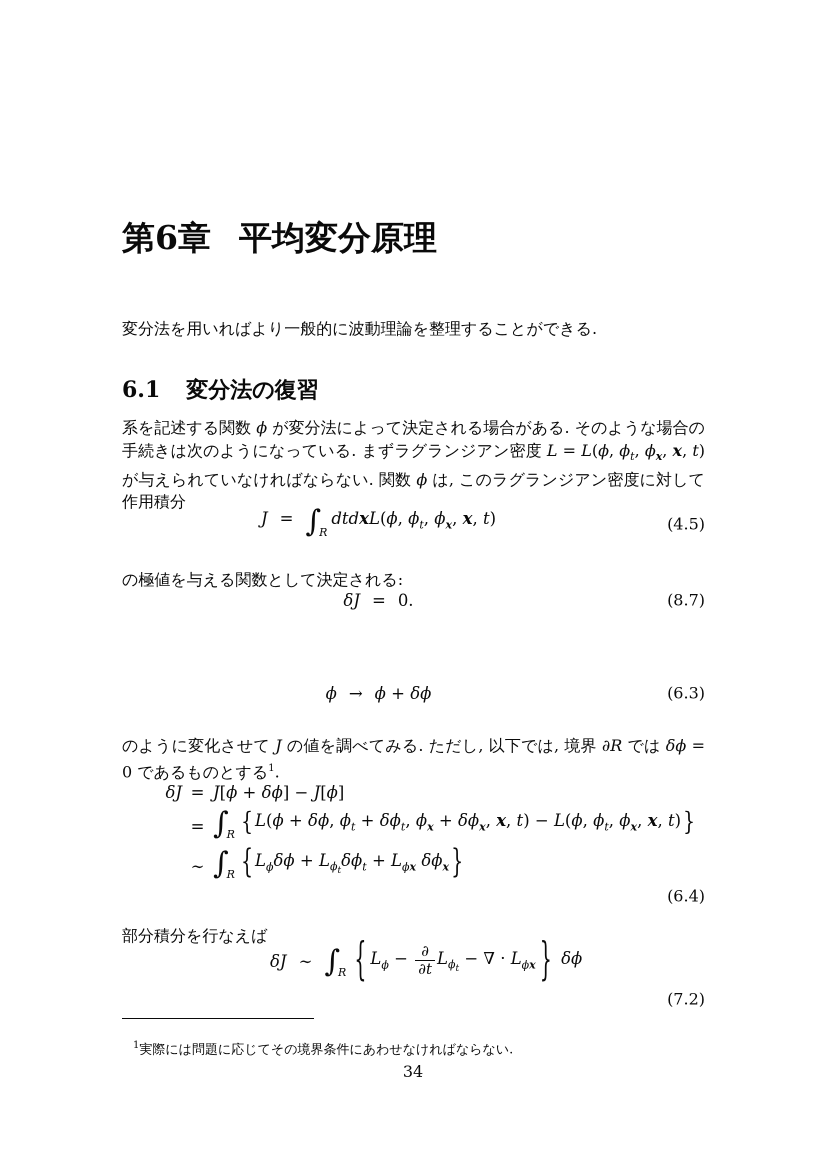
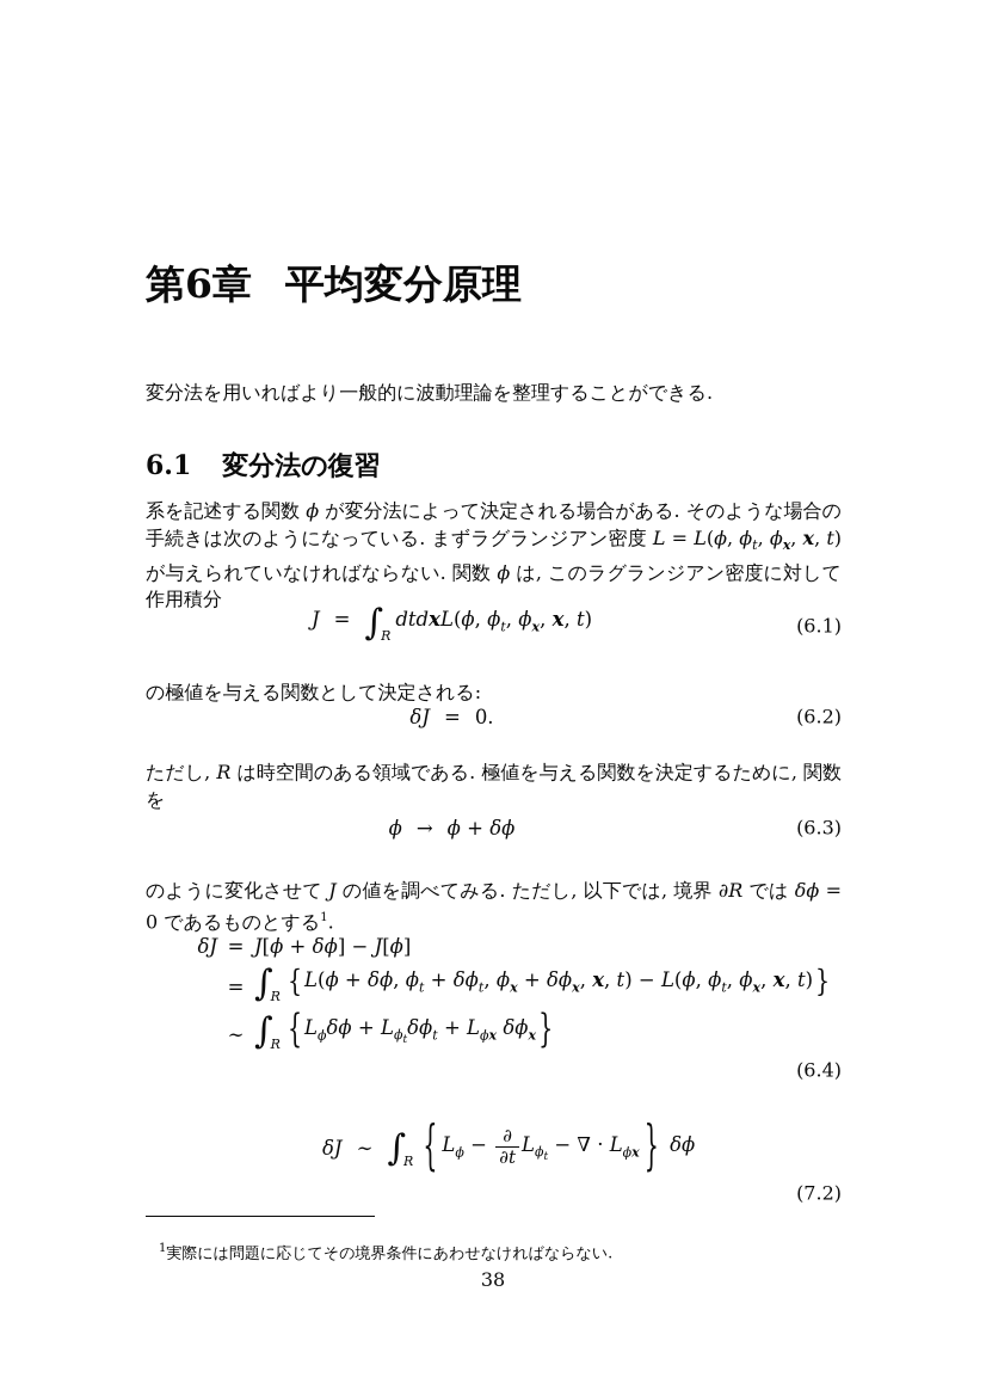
  第6章 平均変分原理
  変分法を用いればより一般的に波動理論を整理することができる.
  6.1 変分法の復習
  系を記述する関数 ϕ が変分法によって決定される場合がある. そのような場合の手続きは次のようになっている. まずラグランジアン密度 L = L(ϕ, ϕt, ϕx, x, t) が与えられていなければならない. 関数 ϕ は, このラグランジアン密度に対して作用積分
  J = ∫RdtdxL(ϕ, ϕt, ϕx, x, t)
- (4.5)
+ (6.1)
  の極値を与える関数として決定される:
  δJ = 0.
- (8.7)
+ (6.2)
+ ただし, R は時空間のある領域である. 極値を与える関数を決定するために, 関数を
  ϕ → ϕ + δϕ
  (6.3)
  のように変化させて J の値を調べてみる. ただし, 以下では, 境界 ∂R では δϕ = 0 であるものとする1.
  δJ
  =
  J[ϕ + δϕ] − J[ϕ]
  =
  ∫R{L(ϕ + δϕ, ϕt + δϕt, ϕx + δϕx, x, t) − L(ϕ, ϕt, ϕx, x, t)}
  ∼
  ∫R{Lϕδϕ + Lϕtδϕt + Lϕx δϕx }
  (6.4)
- 部分積分を行なえば
  δJ
  ∼
  ∫R{ Lϕ −
  ∂
  ∂t
  Lϕt − ∇ · Lϕx } δϕ
  (7.2)
  1実際には問題に応じてその境界条件にあわせなければならない.
- 34
+ 38
